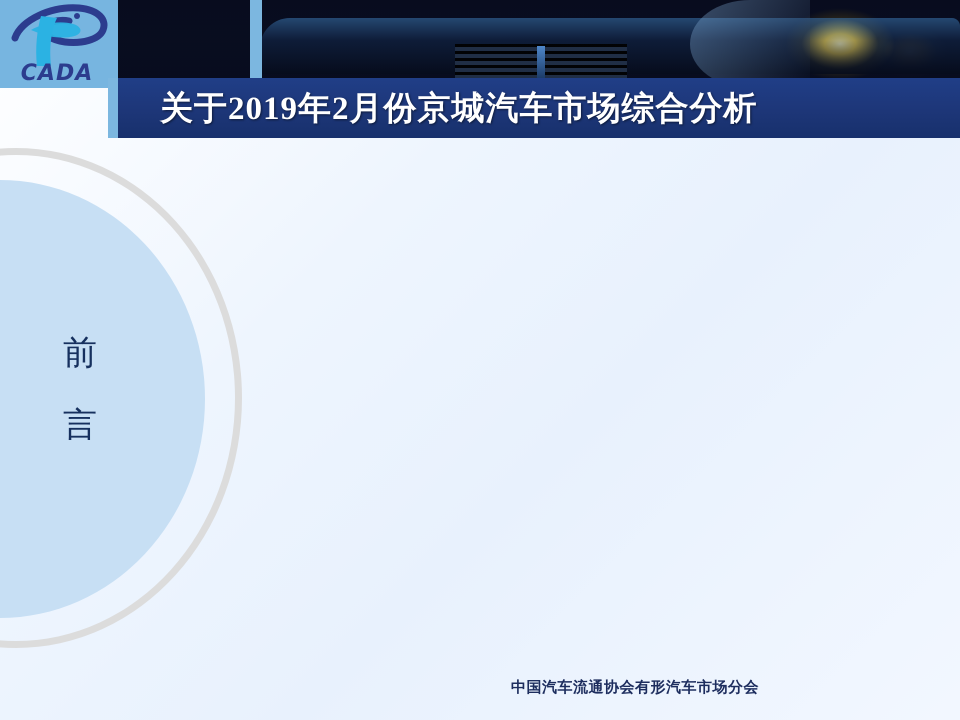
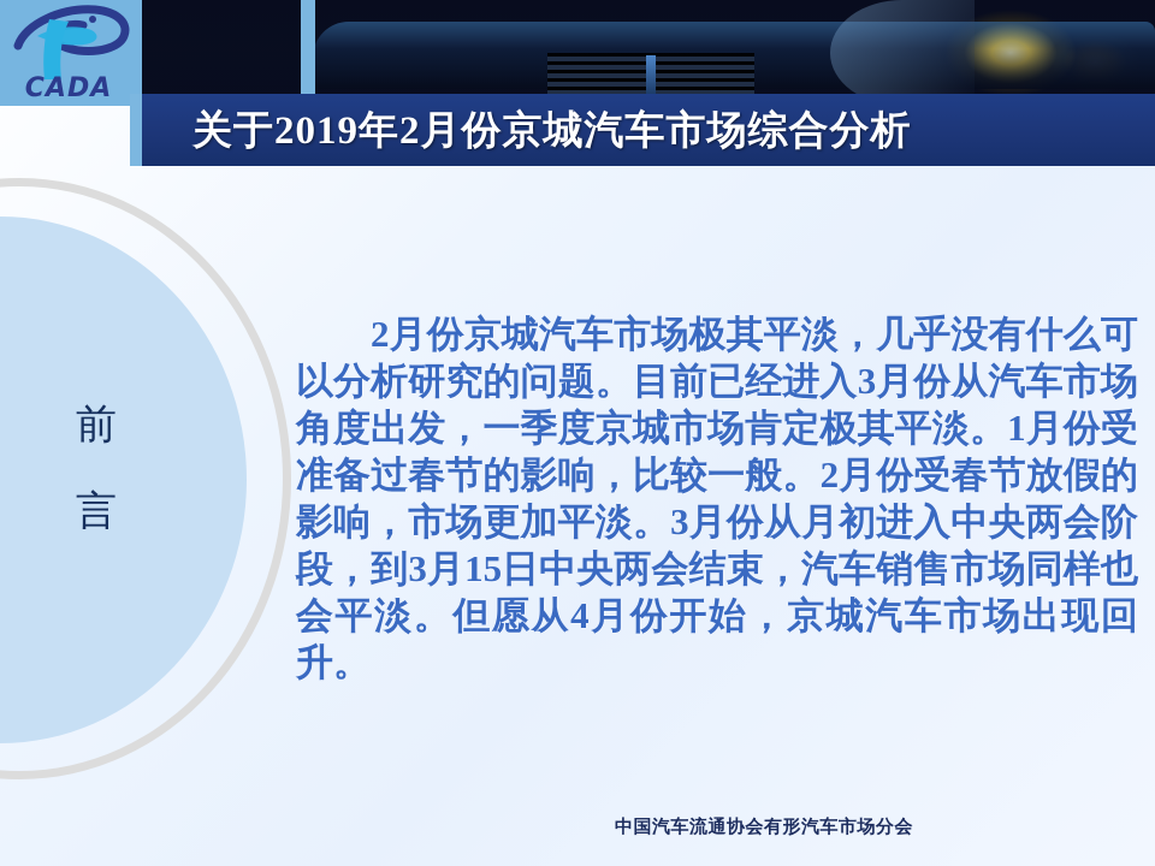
  CADA
  关于2019年2月份京城汽车市场综合分析
  前
  言
+ 2月份京城汽车市场极其平淡，几乎没有什么可以分析研究的问题。目前已经进入3月份从汽车市场角度出发，一季度京城市场肯定极其平淡。1月份受准备过春节的影响，比较一般。2月份受春节放假的影响，市场更加平淡。3月份从月初进入中央两会阶段，到3月15日中央两会结束，汽车销售市场同样也会平淡。但愿从4月份开始，京城汽车市场出现回升。
  中国汽车流通协会有形汽车市场分会
